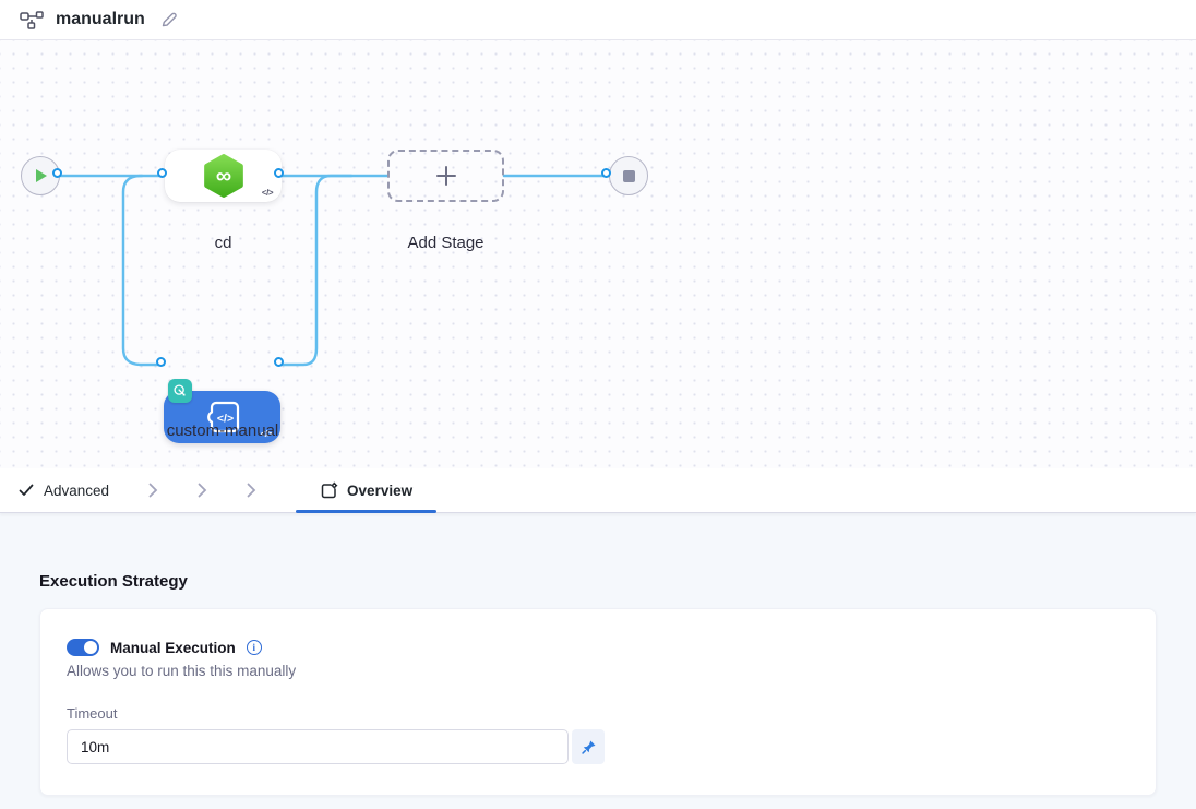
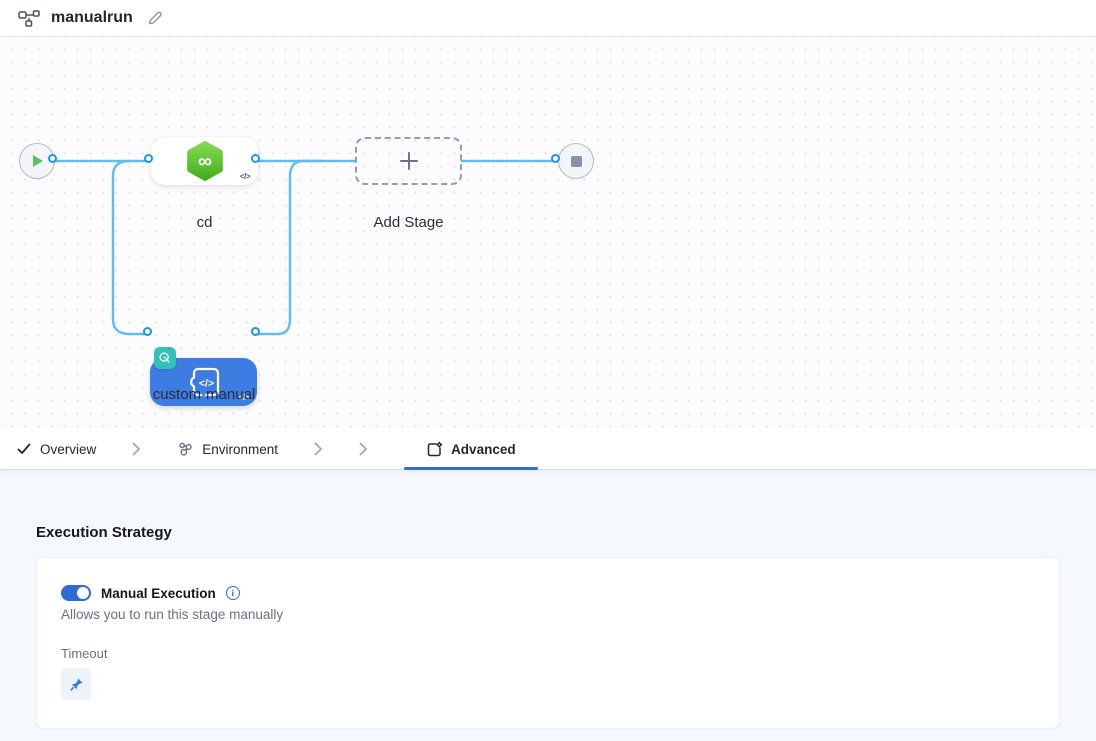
  manualrun
  ∞
  </>
  cd
  Add Stage
  </>
  </>
  custom-manual
- Advanced
+ Overview
+ Environment
- Overview
+ Advanced
  Execution Strategy
  Manual Execution
  i
- Allows you to run this this manually
+ Allows you to run this stage manually
  Timeout
- 10m
